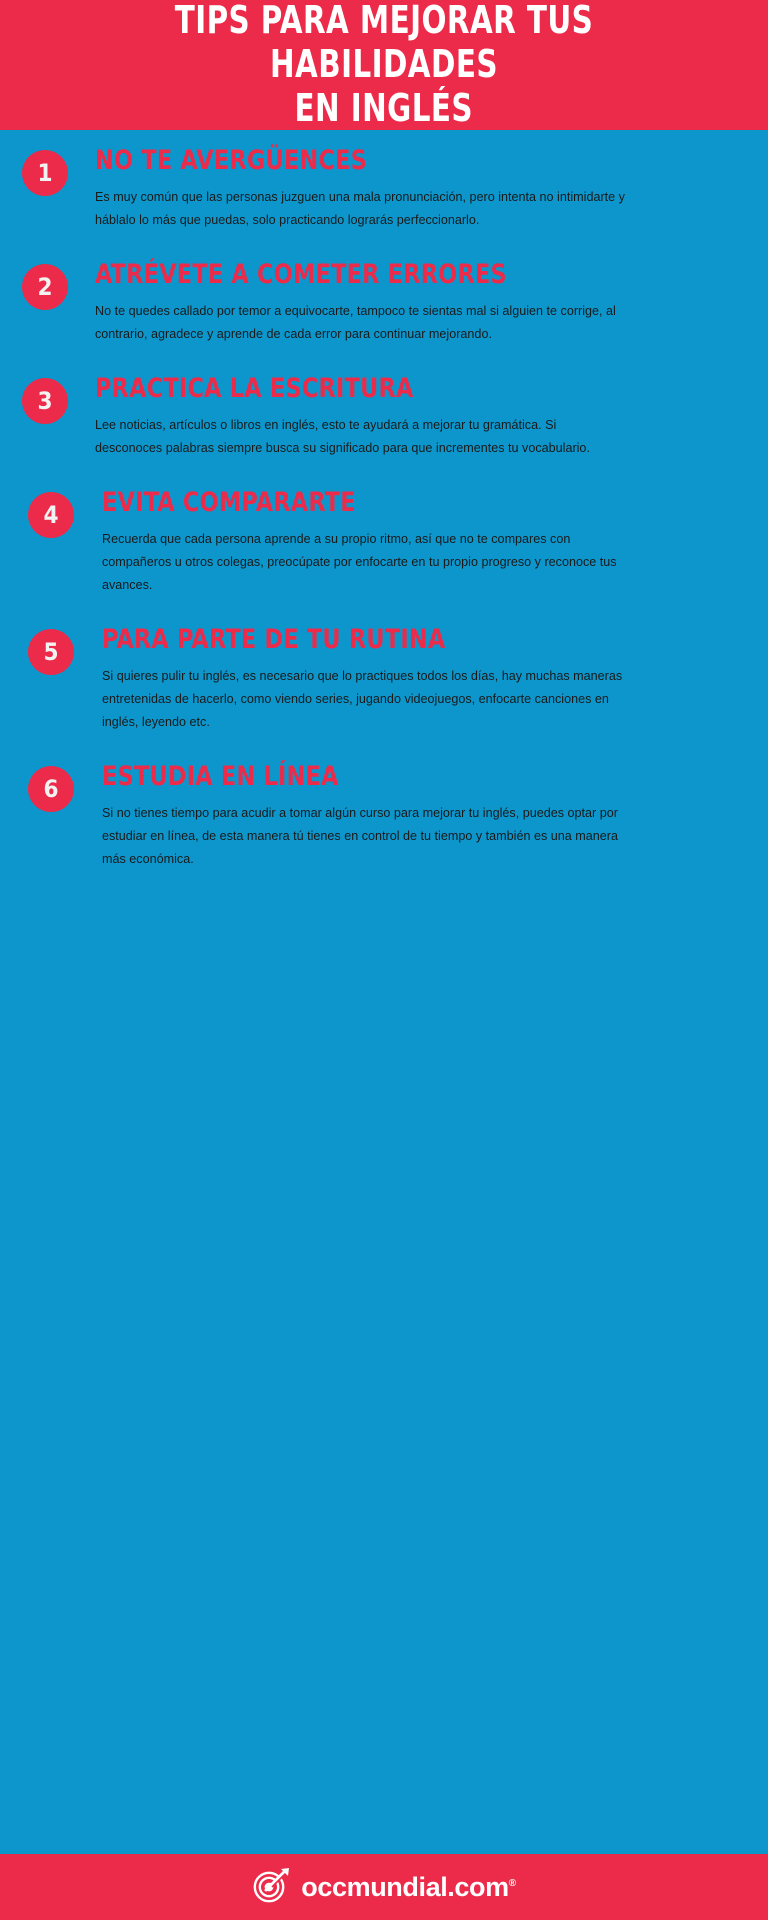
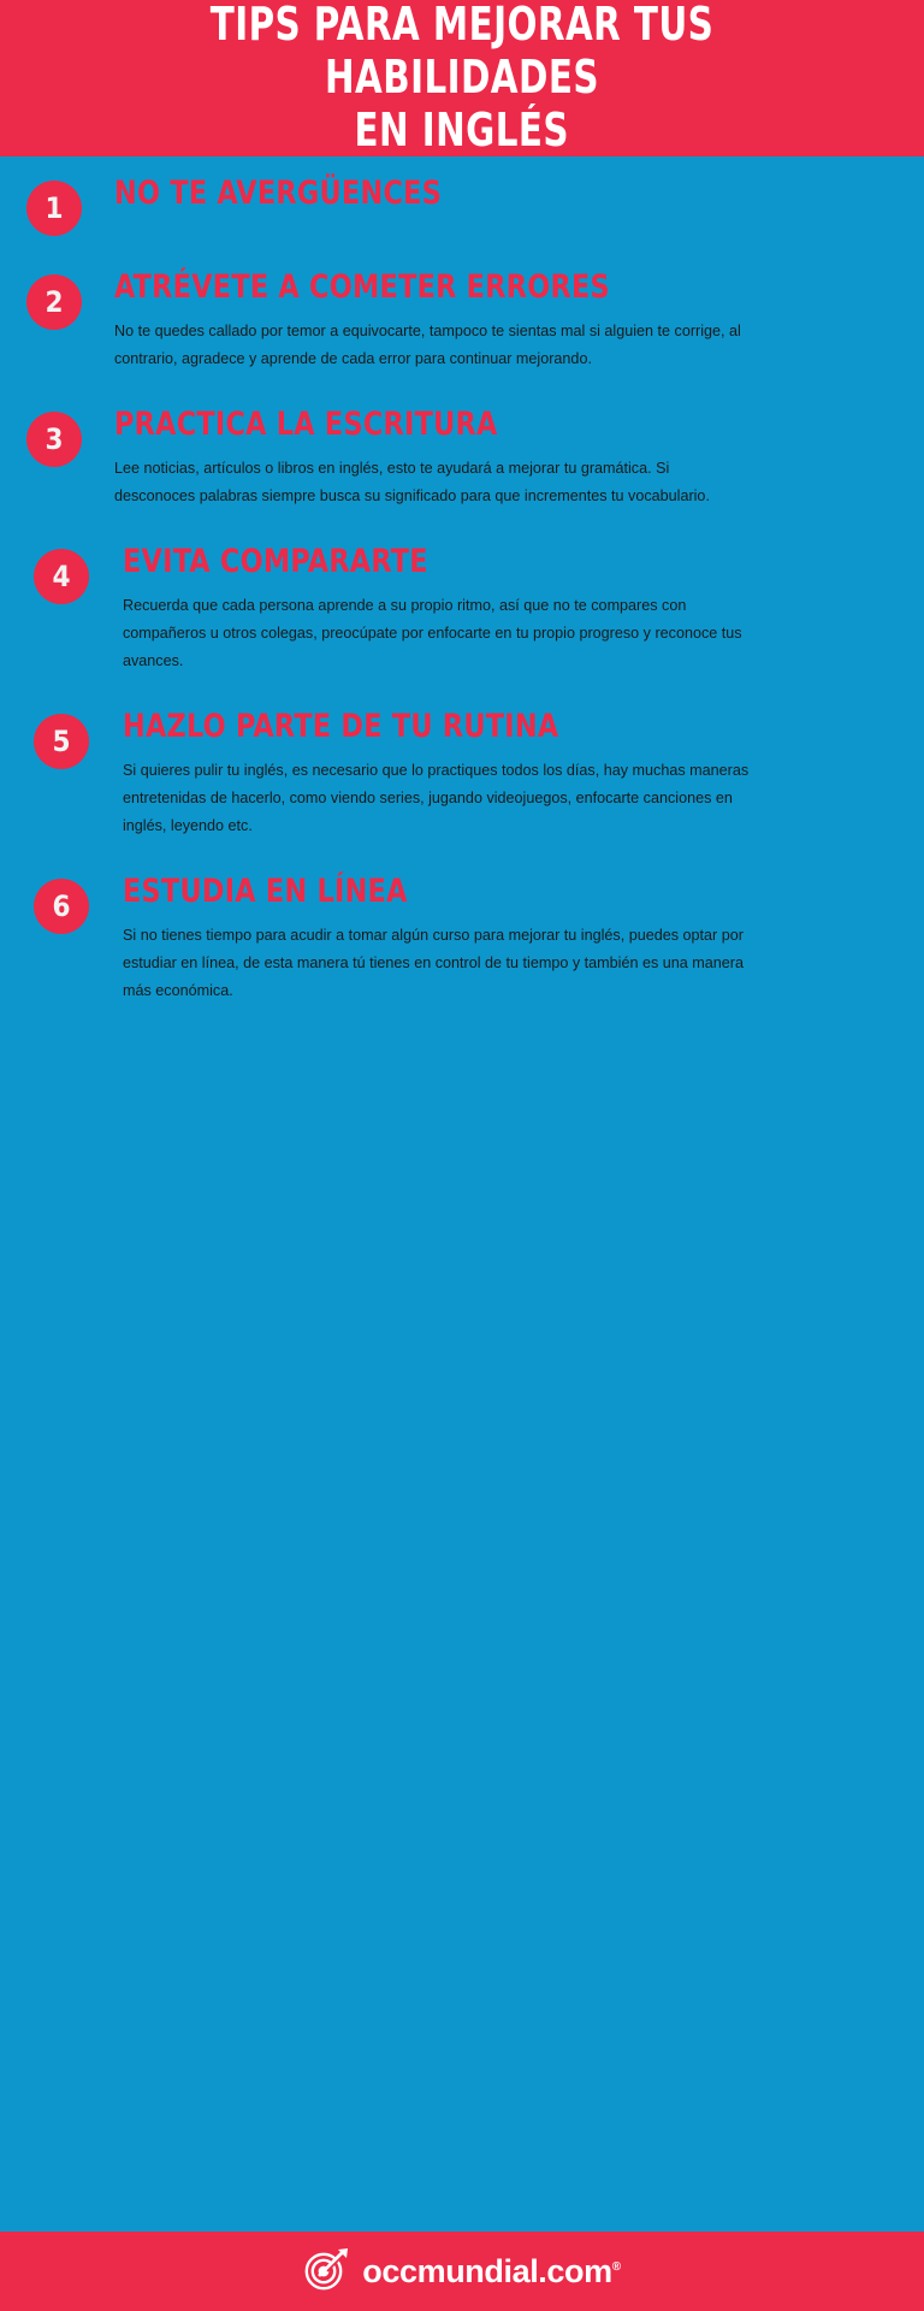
  TIPS PARA MEJORAR TUS HABILIDADES
  EN INGLÉS
  1
  NO TE AVERGÜENCES
- Es muy común que las personas juzguen una mala pronunciación, pero intenta no intimidarte y háblalo lo más que puedas, solo practicando lograrás perfeccionarlo.
  2
  ATRÉVETE A COMETER ERRORES
  No te quedes callado por temor a equivocarte, tampoco te sientas mal si alguien te corrige, al contrario, agradece y aprende de cada error para continuar mejorando.
  3
  PRACTICA LA ESCRITURA
  Lee noticias, artículos o libros en inglés, esto te ayudará a mejorar tu gramática. Si desconoces palabras siempre busca su significado para que incrementes tu vocabulario.
  4
  EVITA COMPARARTE
  Recuerda que cada persona aprende a su propio ritmo, así que no te compares con compañeros u otros colegas, preocúpate por enfocarte en tu propio progreso y reconoce tus avances.
  5
- PARA PARTE DE TU RUTINA
+ HAZLO PARTE DE TU RUTINA
  Si quieres pulir tu inglés, es necesario que lo practiques todos los días, hay muchas maneras entretenidas de hacerlo, como viendo series, jugando videojuegos, enfocarte canciones en inglés, leyendo etc.
  6
  ESTUDIA EN LÍNEA
  Si no tienes tiempo para acudir a tomar algún curso para mejorar tu inglés, puedes optar por estudiar en línea, de esta manera tú tienes en control de tu tiempo y también es una manera más económica.
  occmundial.com®
